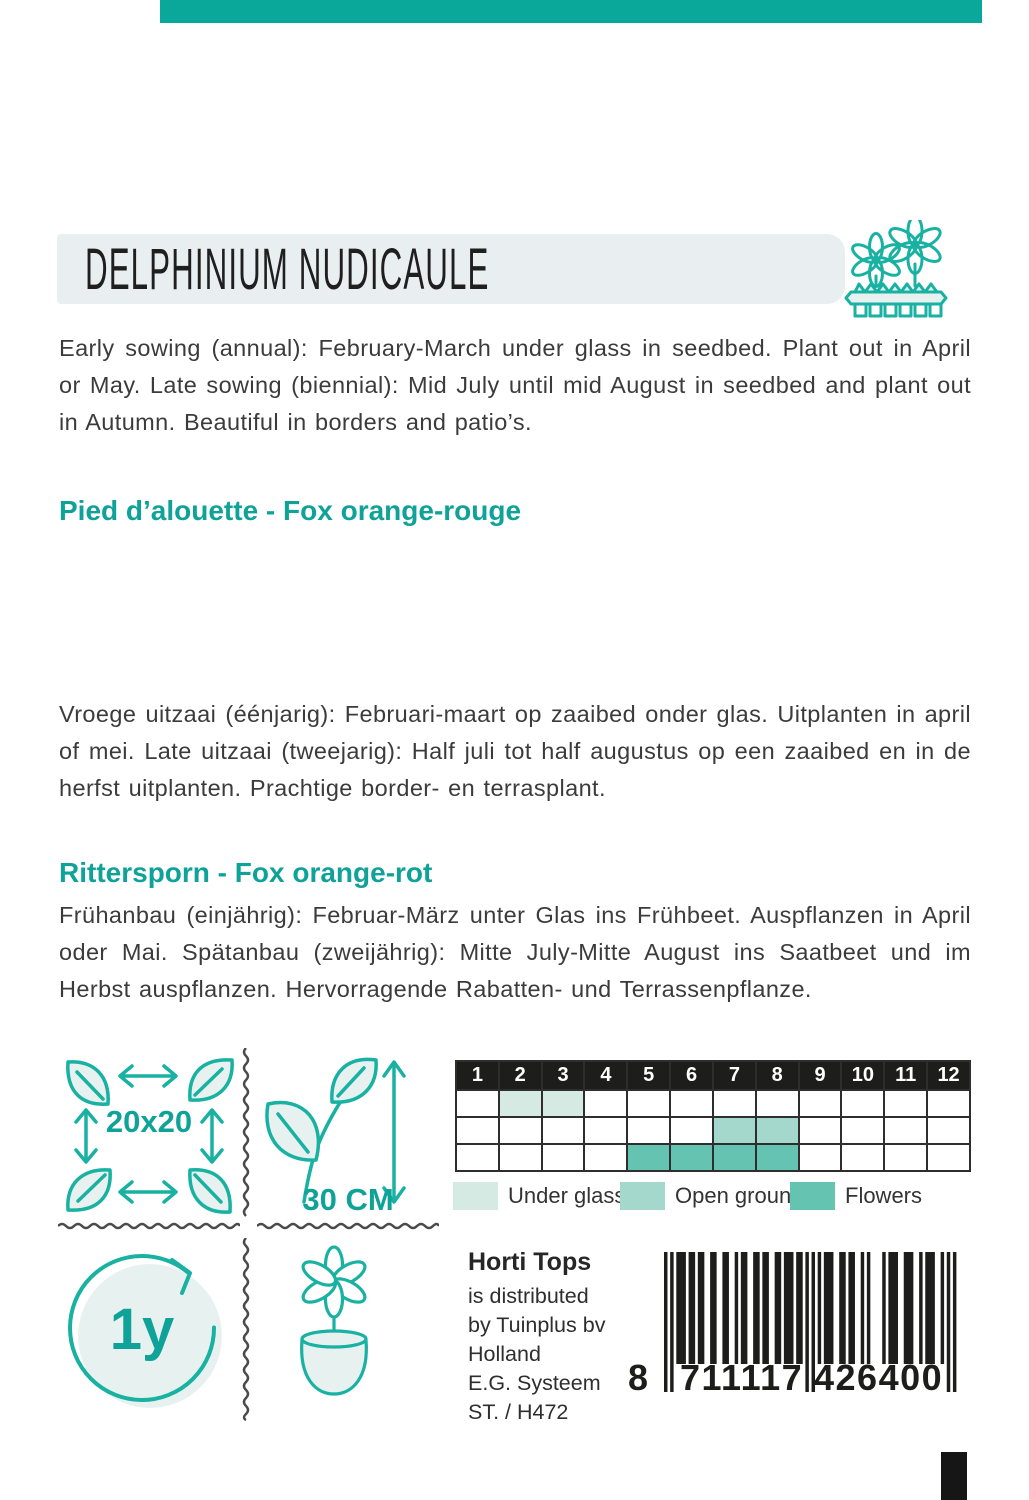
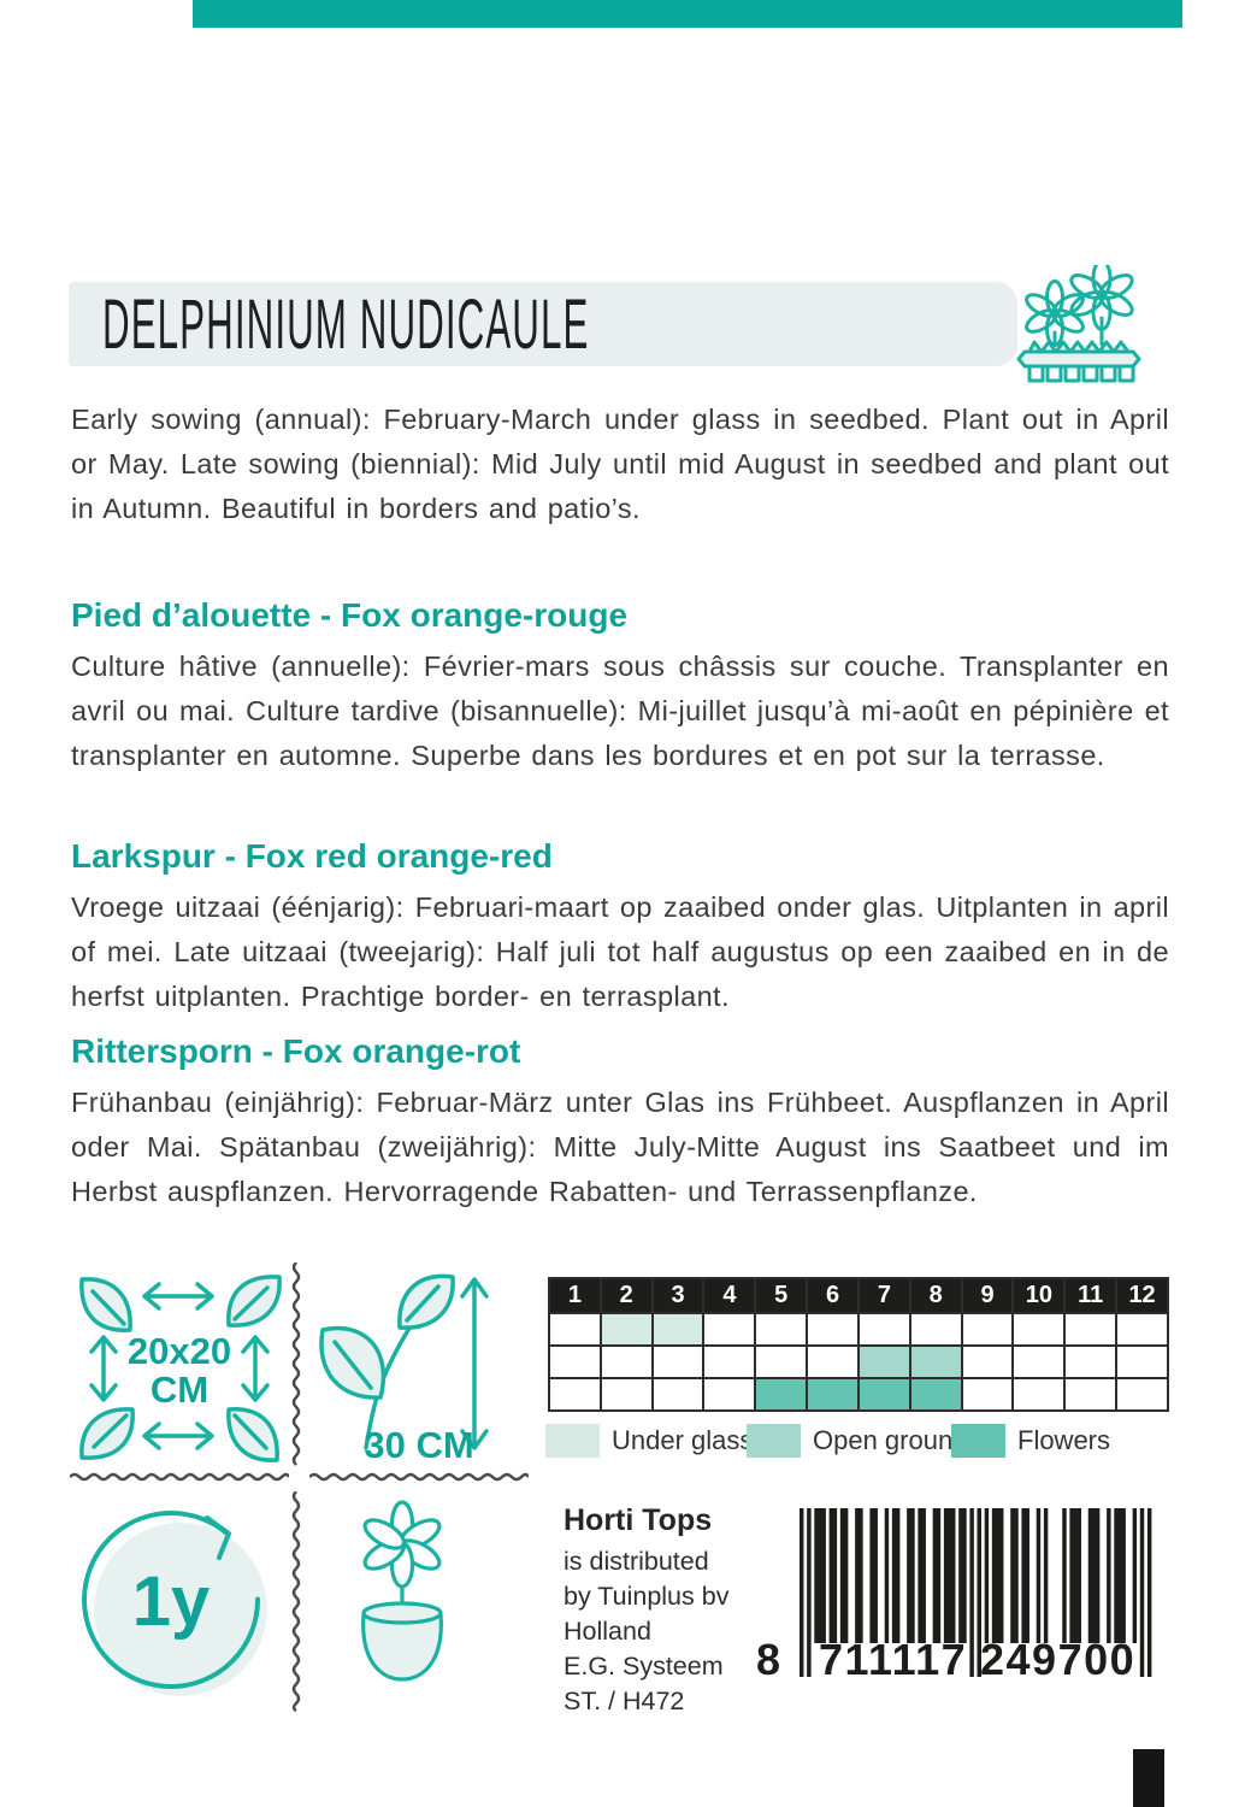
  DELPHINIUM NUDICAULE
  Early sowing (annual): February-March under glass in seedbed. Plant out in April or May. Late sowing (biennial): Mid July until mid August in seedbed and plant out in Autumn. Beautiful in borders and patio’s.
  Pied d’alouette - Fox orange-rouge
+ Culture hâtive (annuelle): Février-mars sous châssis sur couche. Transplanter en avril ou mai. Culture tardive (bisannuelle): Mi-juillet jusqu’à mi-août en pépinière et transplanter en automne. Superbe dans les bordures et en pot sur la terrasse.
+ Larkspur - Fox red orange-red
  Vroege uitzaai (éénjarig): Februari-maart op zaaibed onder glas. Uitplanten in april of mei. Late uitzaai (tweejarig): Half juli tot half augustus op een zaaibed en in de herfst uitplanten. Prachtige border- en terrasplant.
  Rittersporn - Fox orange-rot
  Frühanbau (einjährig): Februar-März unter Glas ins Frühbeet. Auspflanzen in April oder Mai. Spätanbau (zweijährig): Mitte July-Mitte August ins Saatbeet und im Herbst auspflanzen. Hervorragende Rabatten- und Terrassenpflanze.
  20x20
+ CM
  30 CM
  1
  2
  3
  4
  5
  6
  7
  8
  9
  10
  11
  12
  Under glas
  Open groun
  Flowers
  1y
  Horti Tops
  is distributed
  by Tuinplus bv
  Holland
  E.G. Systeem
  ST. / H472
  8
  711117
- 426400
+ 249700
